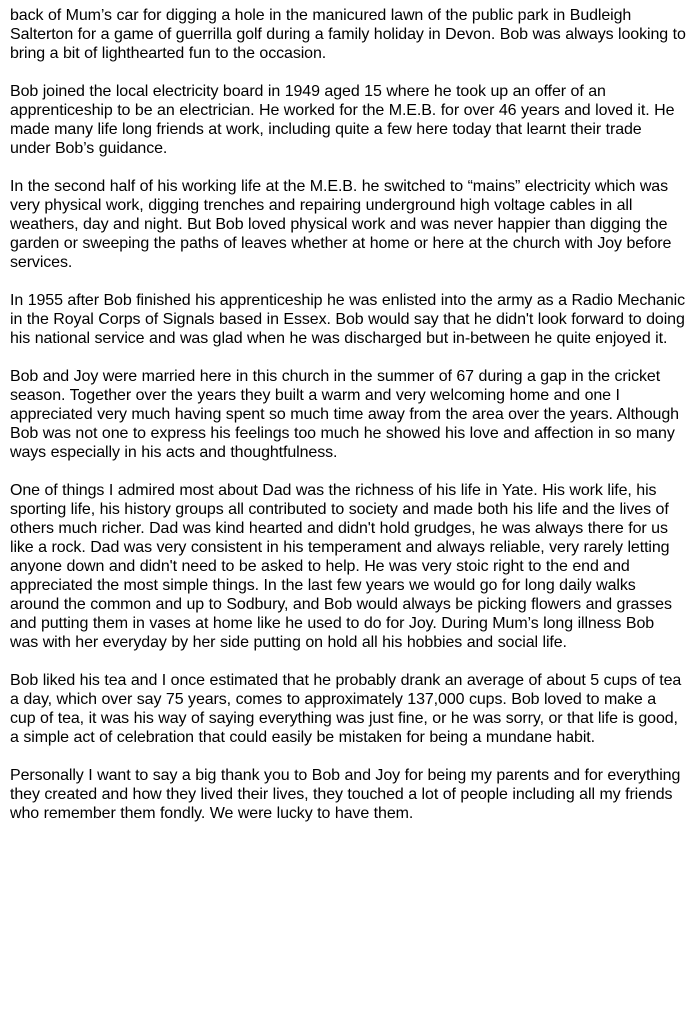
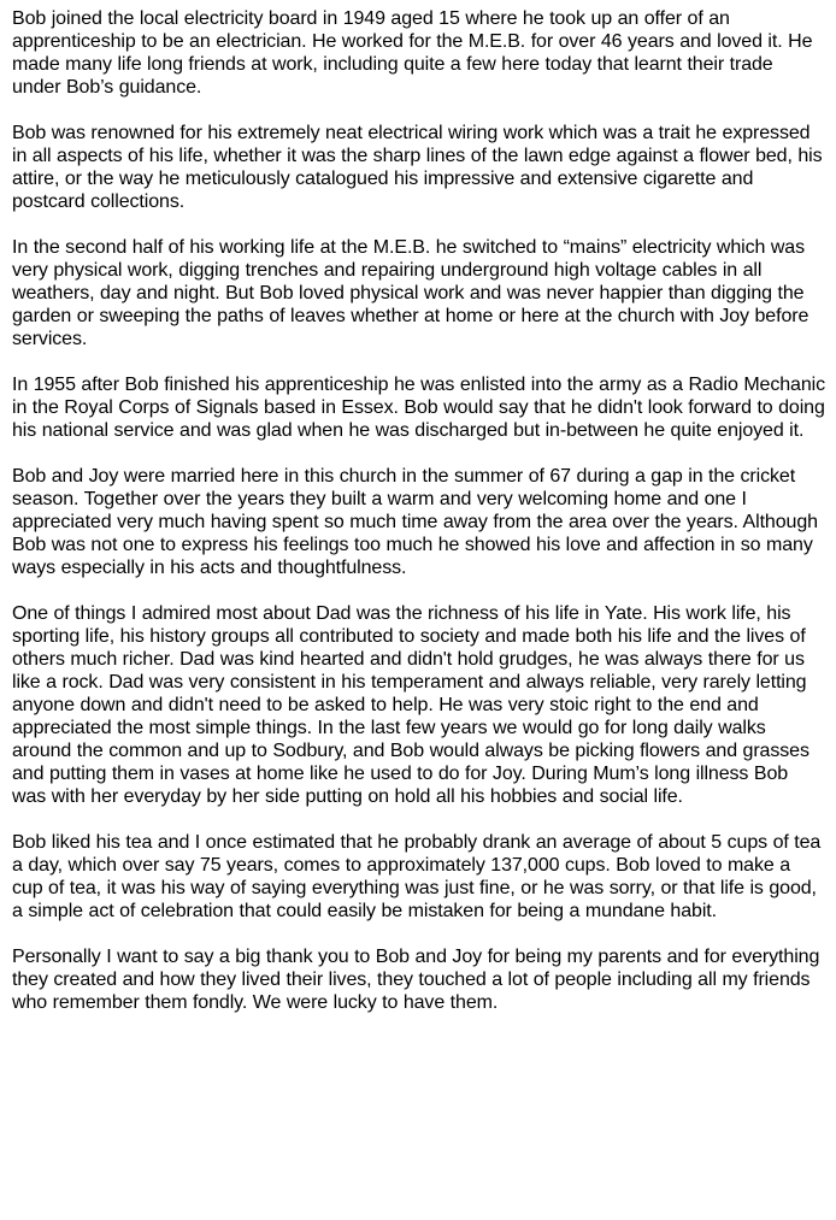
- back of Mum’s car for digging a hole in the manicured lawn of the public park in Budleigh Salterton for a game of guerrilla golf during a family holiday in Devon. Bob was always looking to bring a bit of lighthearted fun to the occasion.
  Bob joined the local electricity board in 1949 aged 15 where he took up an offer of an apprenticeship to be an electrician. He worked for the M.E.B. for over 46 years and loved it. He made many life long friends at work, including quite a few here today that learnt their trade under Bob’s guidance.
+ Bob was renowned for his extremely neat electrical wiring work which was a trait he expressed in all aspects of his life, whether it was the sharp lines of the lawn edge against a flower bed, his attire, or the way he meticulously catalogued his impressive and extensive cigarette and postcard collections.
  In the second half of his working life at the M.E.B. he switched to “mains” electricity which was very physical work, digging trenches and repairing underground high voltage cables in all weathers, day and night. But Bob loved physical work and was never happier than digging the garden or sweeping the paths of leaves whether at home or here at the church with Joy before services.
  In 1955 after Bob finished his apprenticeship he was enlisted into the army as a Radio Mechanic in the Royal Corps of Signals based in Essex. Bob would say that he didn't look forward to doing his national service and was glad when he was discharged but in-between he quite enjoyed it.
  Bob and Joy were married here in this church in the summer of 67 during a gap in the cricket season. Together over the years they built a warm and very welcoming home and one I appreciated very much having spent so much time away from the area over the years. Although Bob was not one to express his feelings too much he showed his love and affection in so many ways especially in his acts and thoughtfulness.
  One of things I admired most about Dad was the richness of his life in Yate. His work life, his sporting life, his history groups all contributed to society and made both his life and the lives of others much richer. Dad was kind hearted and didn't hold grudges, he was always there for us like a rock. Dad was very consistent in his temperament and always reliable, very rarely letting anyone down and didn't need to be asked to help. He was very stoic right to the end and appreciated the most simple things. In the last few years we would go for long daily walks around the common and up to Sodbury, and Bob would always be picking flowers and grasses and putting them in vases at home like he used to do for Joy. During Mum’s long illness Bob was with her everyday by her side putting on hold all his hobbies and social life.
  Bob liked his tea and I once estimated that he probably drank an average of about 5 cups of tea a day, which over say 75 years, comes to approximately 137,000 cups. Bob loved to make a cup of tea, it was his way of saying everything was just fine, or he was sorry, or that life is good, a simple act of celebration that could easily be mistaken for being a mundane habit.
  Personally I want to say a big thank you to Bob and Joy for being my parents and for everything they created and how they lived their lives, they touched a lot of people including all my friends who remember them fondly. We were lucky to have them.
